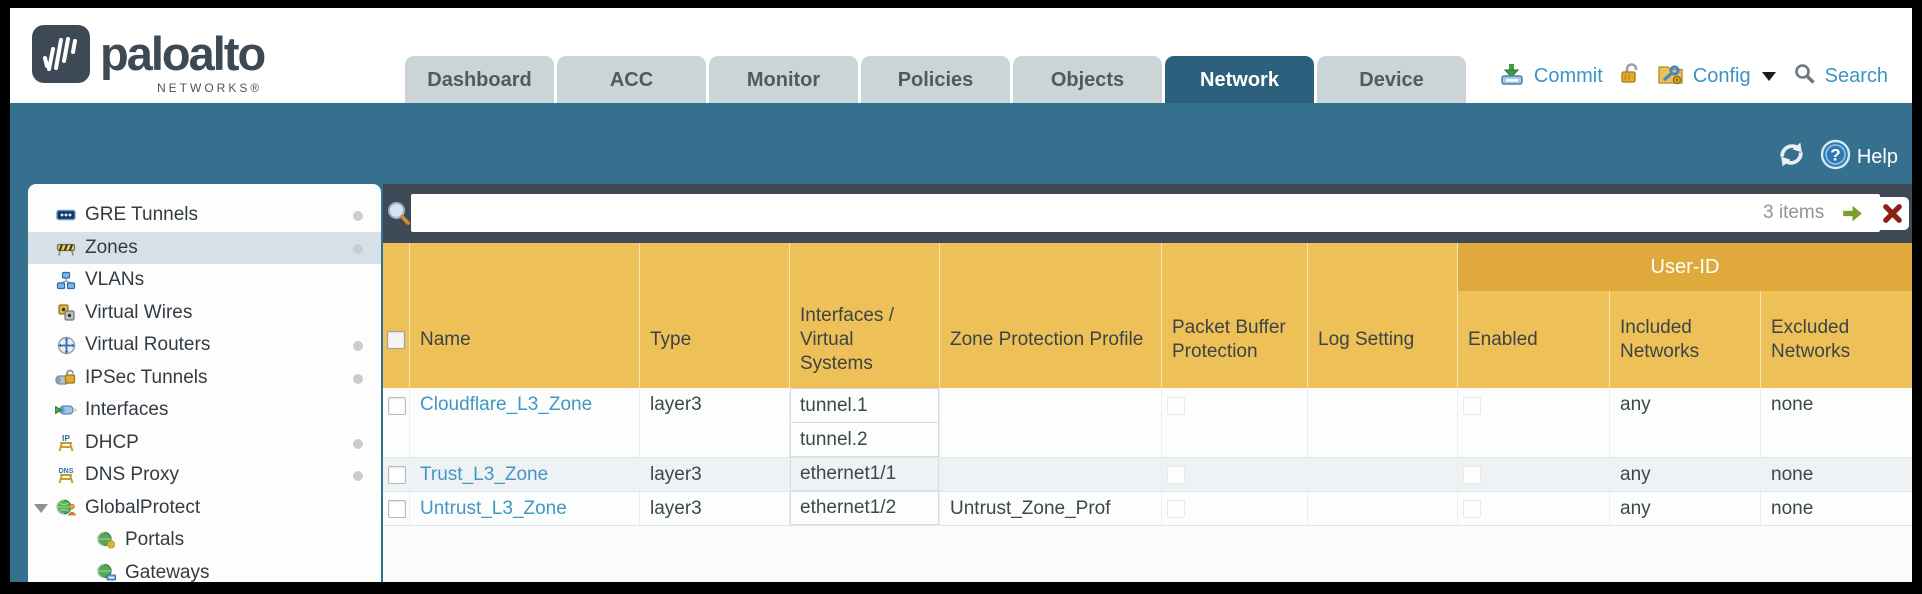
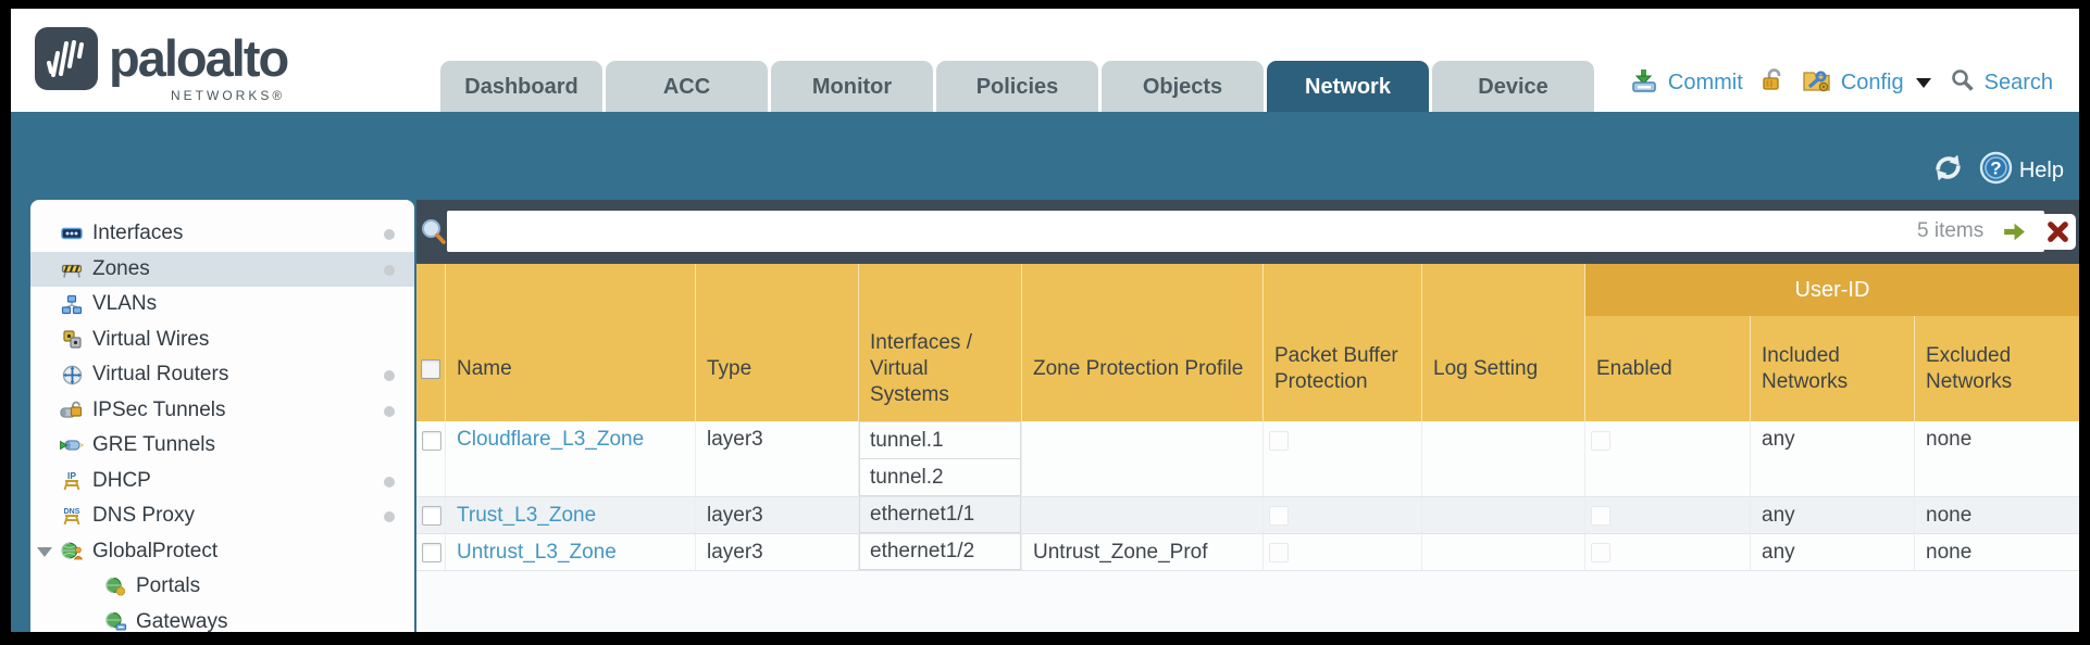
  paloalto
  NETWORKS®
  Dashboard
  ACC
  Monitor
  Policies
  Objects
  Network
  Device
  Commit
  Config
  Search
  ?
  Help
- GRE Tunnels
+ Interfaces
  Zones
  VLANs
  Virtual Wires
  Virtual Routers
  IPSec Tunnels
- Interfaces
+ GRE Tunnels
  IP
  DHCP
  DNS Proxy
  GlobalProtect
  Portals
  Gateways
- 3 items
+ 5 items
  Name
  Type
  Interfaces / Virtual Systems
  Zone Protection Profile
  Packet Buffer Protection
  Log Setting
  User-ID
  Enabled
  Included Networks
  Excluded Networks
  Cloudflare_L3_Zone
  layer3
  tunnel.1
  tunnel.2
  any
  none
  Trust_L3_Zone
  layer3
  ethernet1/1
  any
  none
  Untrust_L3_Zone
  layer3
  ethernet1/2
  Untrust_Zone_Prof
  any
  none
